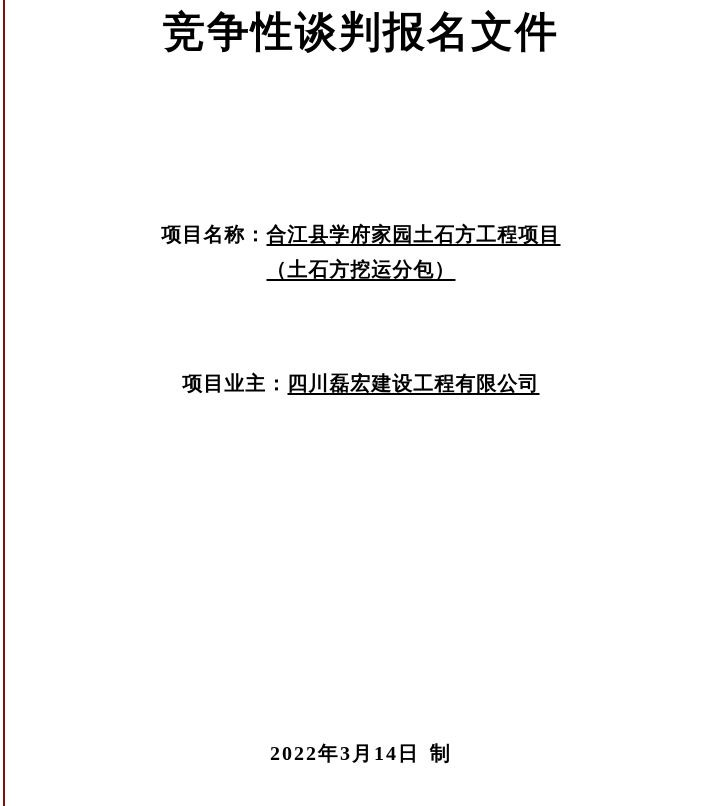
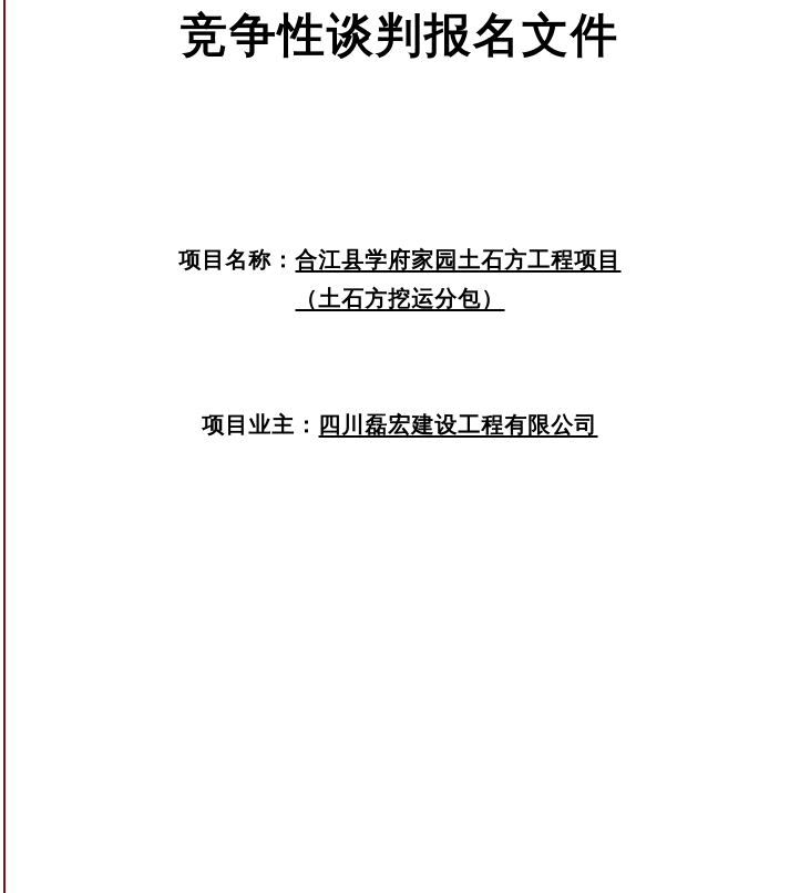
  竞争性谈判报名文件
  项目名称：合江县学府家园土石方工程项目
  （土石方挖运分包）
  项目业主：四川磊宏建设工程有限公司
- 2022年3月14日 制
